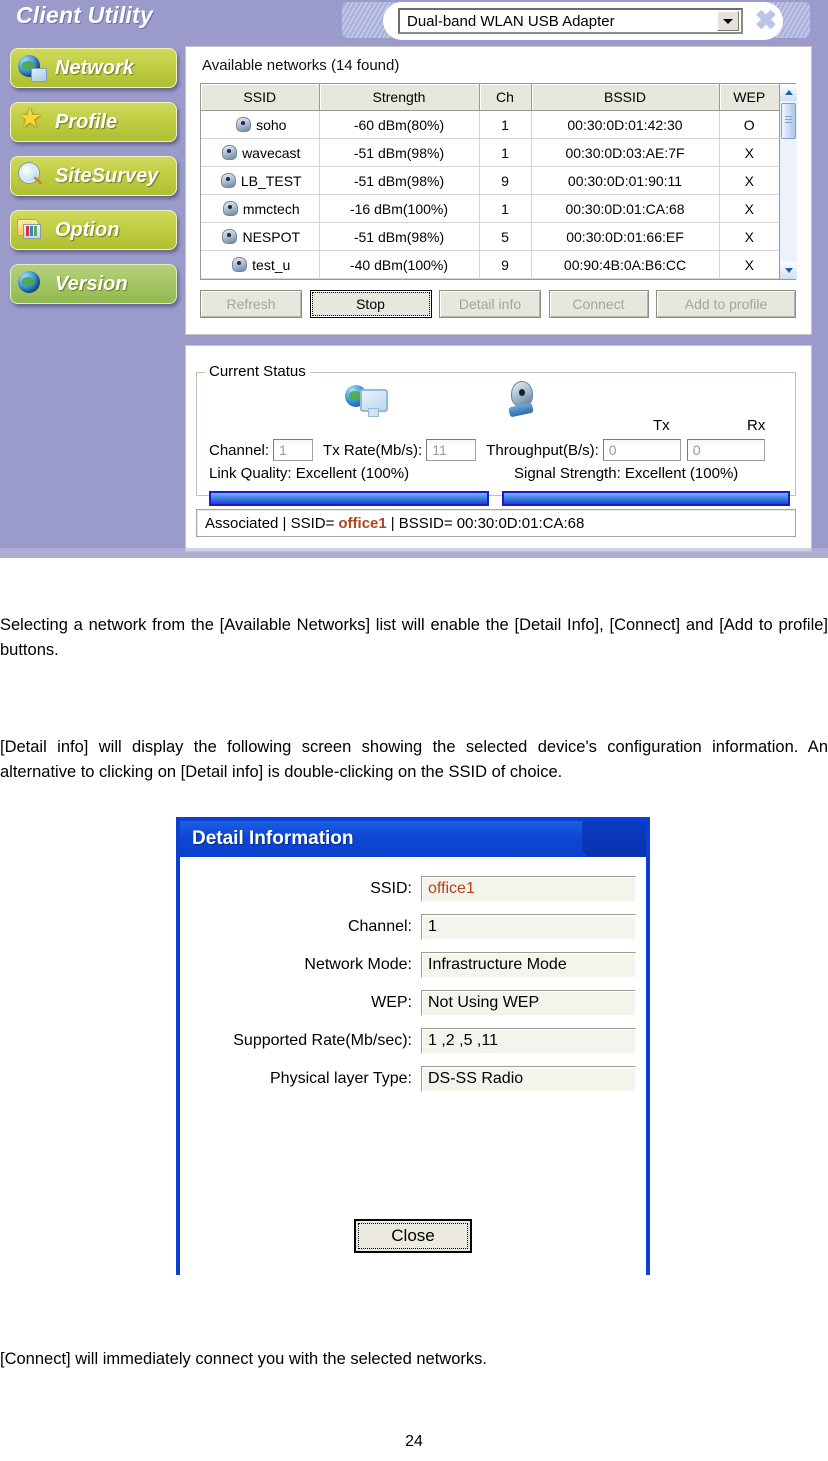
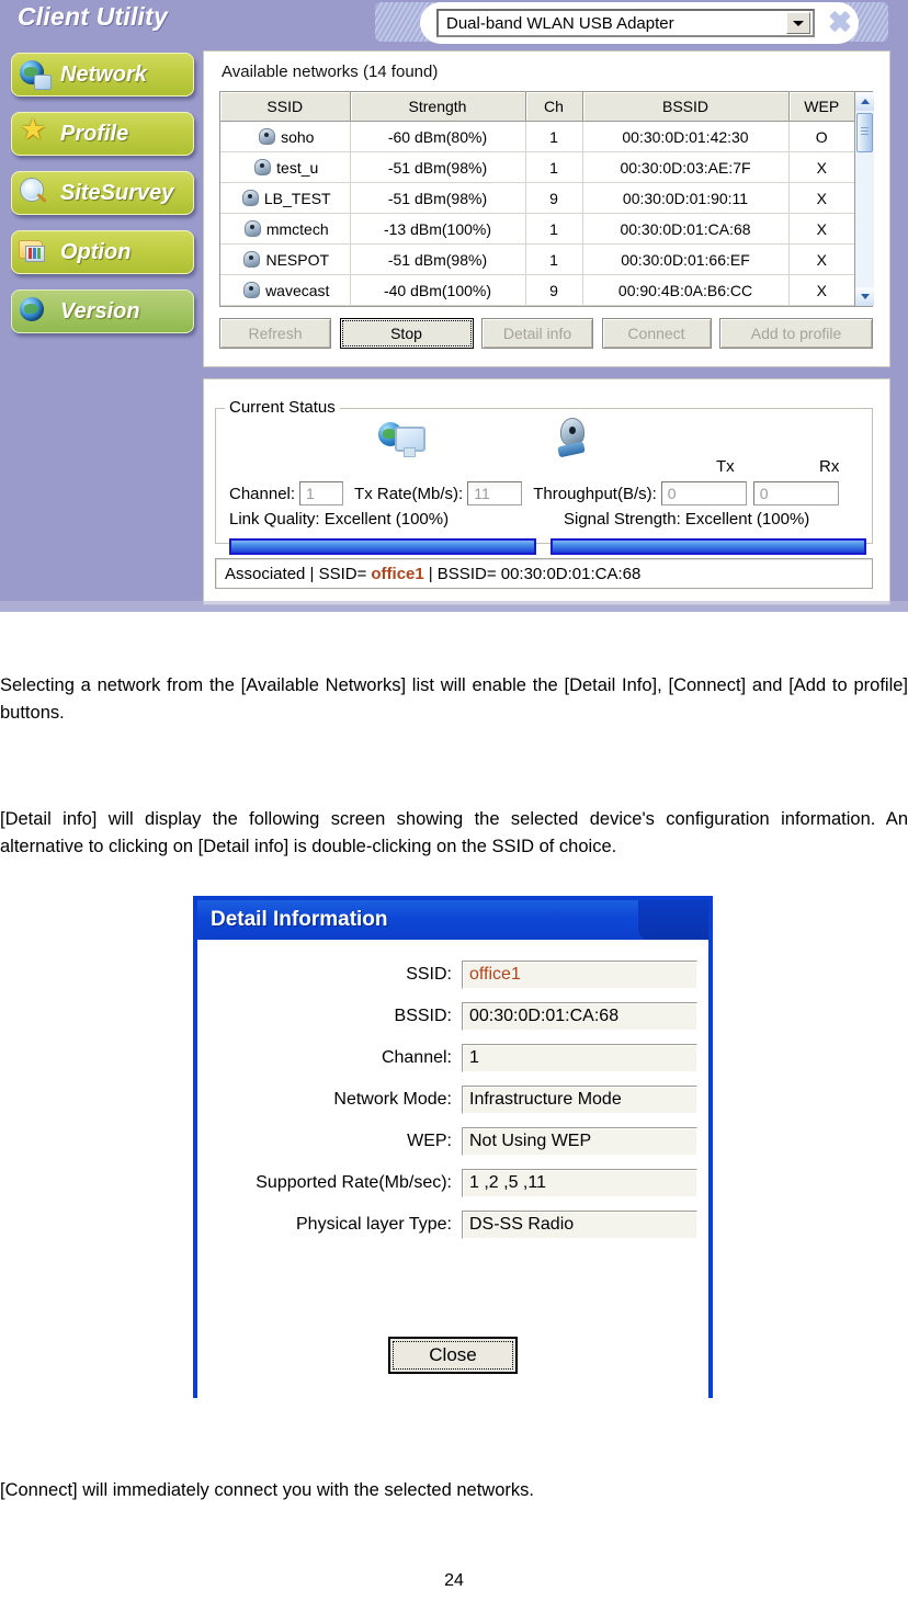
  Client Utility
  Dual-band WLAN USB Adapter
  ✖
  Network
  Profile
  SiteSurvey
  Option
  Version
  Available networks (14 found)
  SSID	Strength	Ch	BSSID	WEP
  soho	-60 dBm(80%)	1	00:30:0D:01:42:30	O
- wavecast	-51 dBm(98%)	1	00:30:0D:03:AE:7F	X
+ test_u	-51 dBm(98%)	1	00:30:0D:03:AE:7F	X
  LB_TEST	-51 dBm(98%)	9	00:30:0D:01:90:11	X
- mmctech	-16 dBm(100%)	1	00:30:0D:01:CA:68	X
+ mmctech	-13 dBm(100%)	1	00:30:0D:01:CA:68	X
- NESPOT	-51 dBm(98%)	5	00:30:0D:01:66:EF	X
+ NESPOT	-51 dBm(98%)	1	00:30:0D:01:66:EF	X
- test_u	-40 dBm(100%)	9	00:90:4B:0A:B6:CC	X
+ wavecast	-40 dBm(100%)	9	00:90:4B:0A:B6:CC	X
  Refresh
  Stop
  Detail info
  Connect
  Add to profile
  Current Status
  Tx
  Rx
  Channel:
  1
  Tx Rate(Mb/s):
  11
  Throughput(B/s):
  0
  0
  Link Quality: Excellent (100%)
  Signal Strength: Excellent (100%)
  Associated | SSID=
  office1
  | BSSID= 00:30:0D:01:CA:68
  Selecting a network from the [Available Networks] list will enable the [Detail Info], [Connect] and [Add to profile] buttons.
  [Detail info] will display the following screen showing the selected device's configuration information. An alternative to clicking on [Detail info] is double-clicking on the SSID of choice.
  [Connect] will immediately connect you with the selected networks.
  24
  Detail Information
  SSID:
  office1
+ BSSID:
+ 00:30:0D:01:CA:68
  Channel:
  1
  Network Mode:
  Infrastructure Mode
  WEP:
  Not Using WEP
  Supported Rate(Mb/sec):
  1 ,2 ,5 ,11
  Physical layer Type:
  DS-SS Radio
  Close
